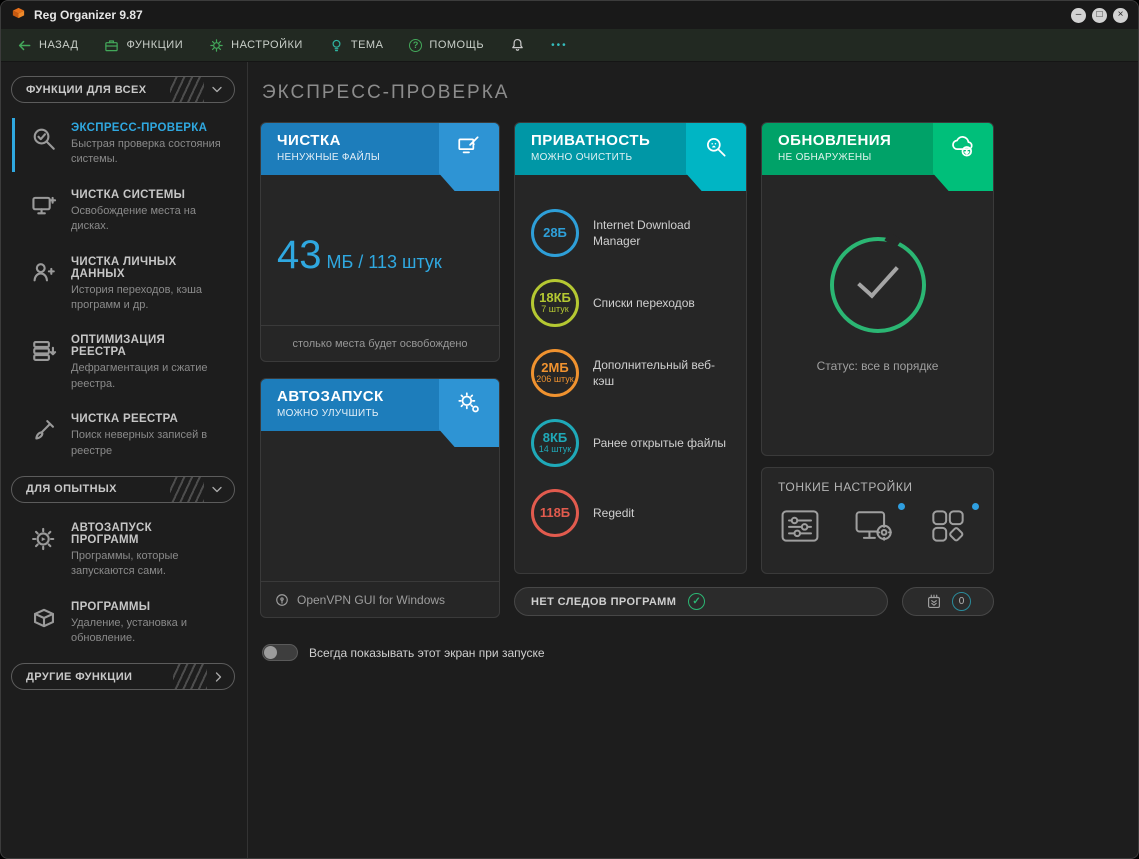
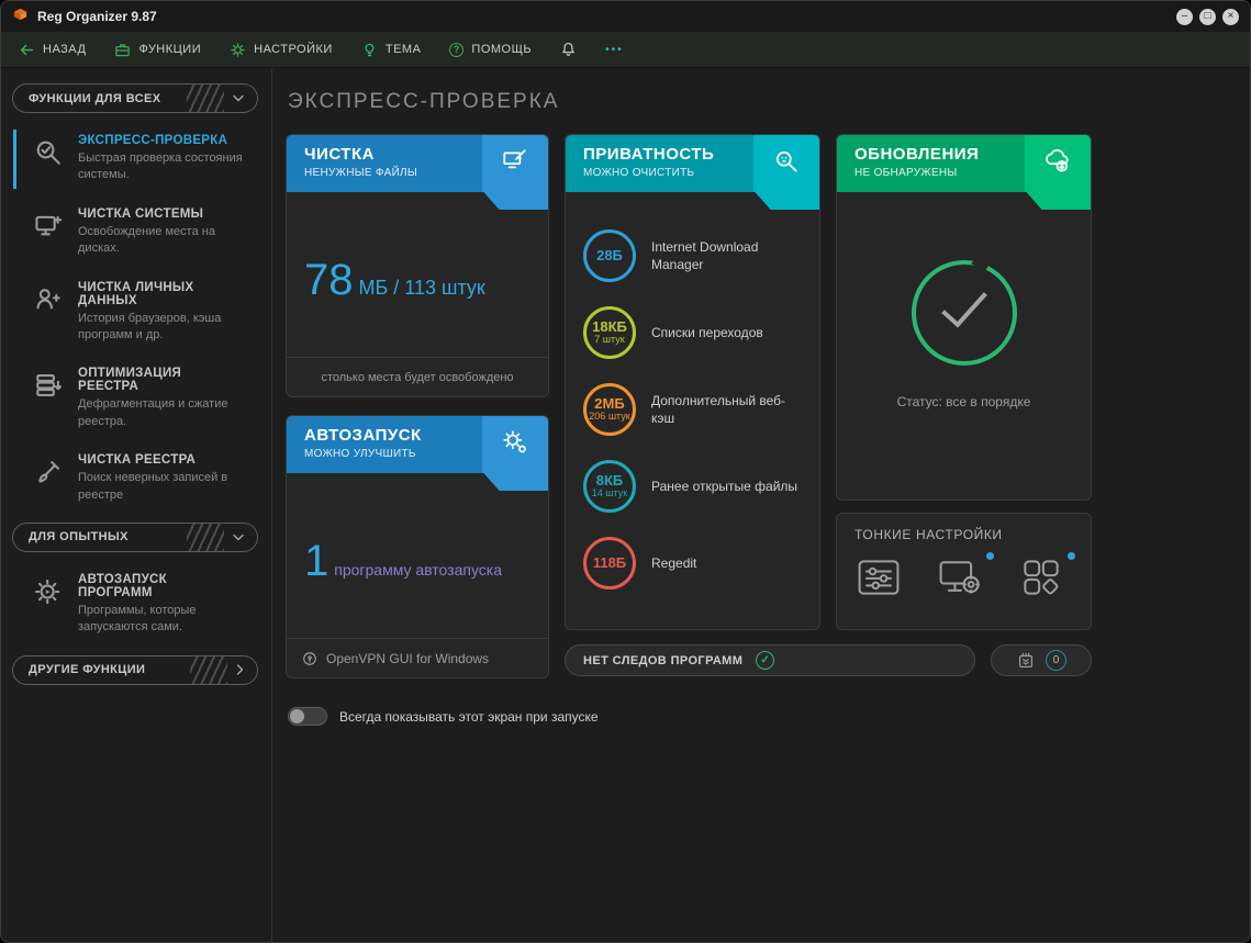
  Reg Organizer 9.87
  –
  □
  ×
  НАЗАД
  ФУНКЦИИ
  НАСТРОЙКИ
  ТЕМА
  ?
  ПОМОЩЬ
  •••
  ФУНКЦИИ ДЛЯ ВСЕХ
  ЭКСПРЕСС-ПРОВЕРКА
  Быстрая проверка состояния системы.
  ЧИСТКА СИСТЕМЫ
  Освобождение места на дисках.
  ЧИСТКА ЛИЧНЫХ ДАННЫХ
- История переходов, кэша программ и др.
+ История браузеров, кэша программ и др.
  ОПТИМИЗАЦИЯ РЕЕСТРА
  Дефрагментация и сжатие реестра.
  ЧИСТКА РЕЕСТРА
  Поиск неверных записей в реестре
  ДЛЯ ОПЫТНЫХ
  АВТОЗАПУСК ПРОГРАММ
  Программы, которые запускаются сами.
- ПРОГРАММЫ
- Удаление, установка и обновление.
  ДРУГИЕ ФУНКЦИИ
  ЭКСПРЕСС-ПРОВЕРКА
  ЧИСТКА
  НЕНУЖНЫЕ ФАЙЛЫ
- 43
+ 78
  МБ / 113 штук
  столько места будет освобождено
  АВТОЗАПУСК
  МОЖНО УЛУЧШИТЬ
+ 1
+ программу автозапуска
  OpenVPN GUI for Windows
  ПРИВАТНОСТЬ
  МОЖНО ОЧИСТИТЬ
  28Б
  Internet Download Manager
  18КБ
  7 штук
  Списки переходов
  2МБ
  206 штук
  Дополнительный веб-кэш
  8КБ
  14 штук
  Ранее открытые файлы
  118Б
  Regedit
  ОБНОВЛЕНИЯ
  НЕ ОБНАРУЖЕНЫ
  Статус: все в порядке
  ТОНКИЕ НАСТРОЙКИ
  НЕТ СЛЕДОВ ПРОГРАММ
  ✓
  0
  Всегда показывать этот экран при запуске
